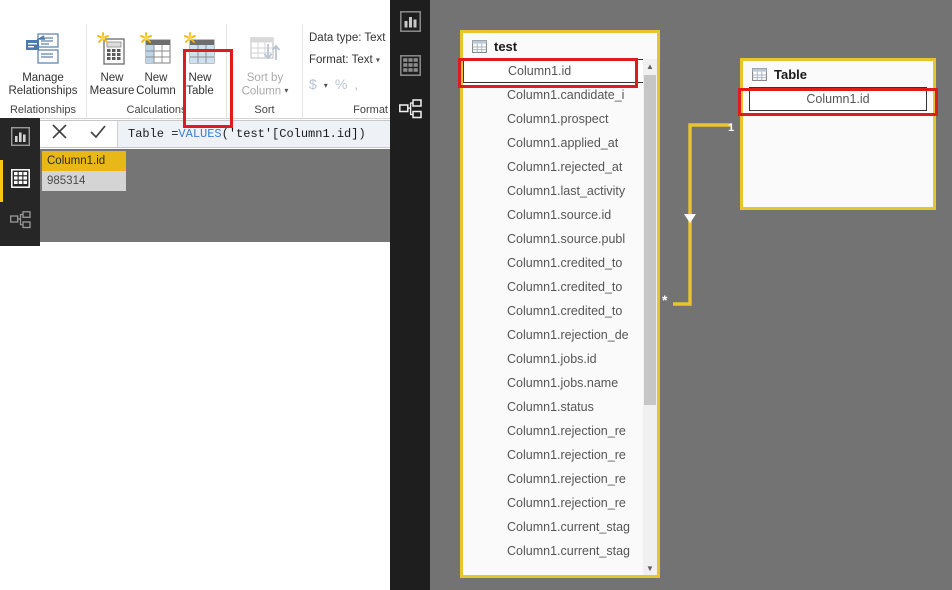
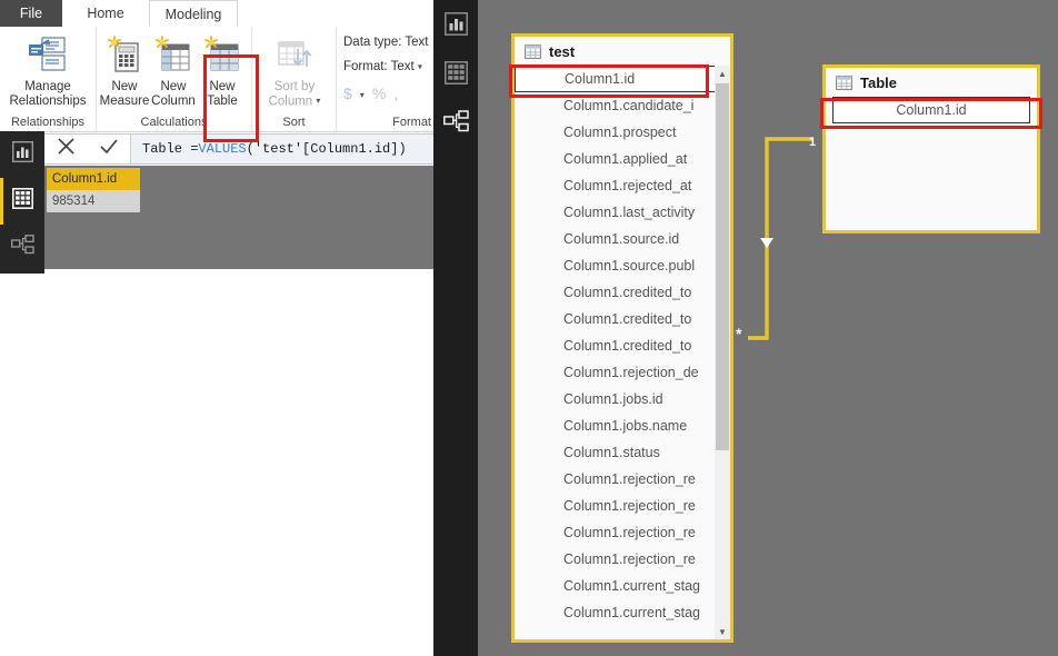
+ File
+ Home
+ Modeling
  Manage
  Relationships
  Relationships
  New
  Measure
  New
  Column
  New
  Table
  Calculations
  Sort by
  Column ▾
  Sort
  Data type: Text
  Format: Text ▾
  $▾%,
  Format
  Table =
  VALUES
  ('test'[Column1.id])
  Column1.id
  985314
  1
  *
  test
  Column1.id
  Column1.candidate_i
  Column1.prospect
  Column1.applied_at
  Column1.rejected_at
  Column1.last_activity
  Column1.source.id
  Column1.source.publ
  Column1.credited_to
  Column1.credited_to
  Column1.credited_to
  Column1.rejection_de
  Column1.jobs.id
  Column1.jobs.name
  Column1.status
  Column1.rejection_re
  Column1.rejection_re
  Column1.rejection_re
  Column1.rejection_re
  Column1.current_stag
  Column1.current_stag
  ▲
  ▼
  Table
  Column1.id
